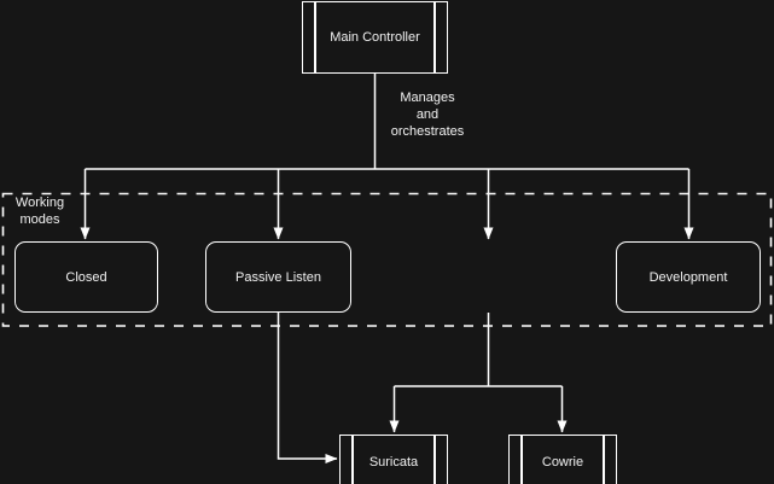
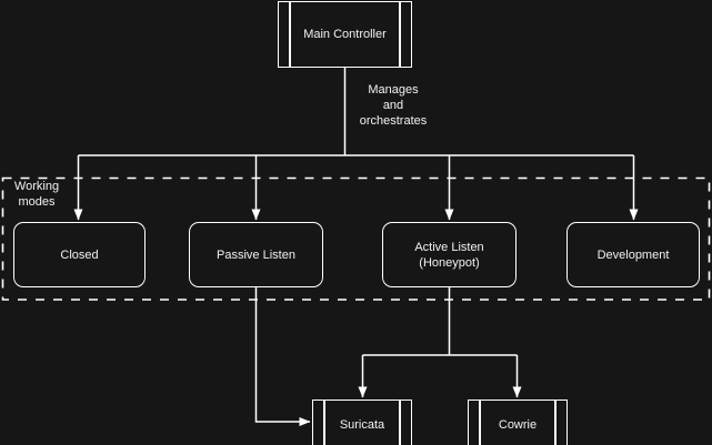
  Main Controller
  Manages
  and
  orchestrates
  Working
  modes
  Closed
  Passive Listen
+ Active Listen
+ (Honeypot)
  Development
  Suricata
  Cowrie
